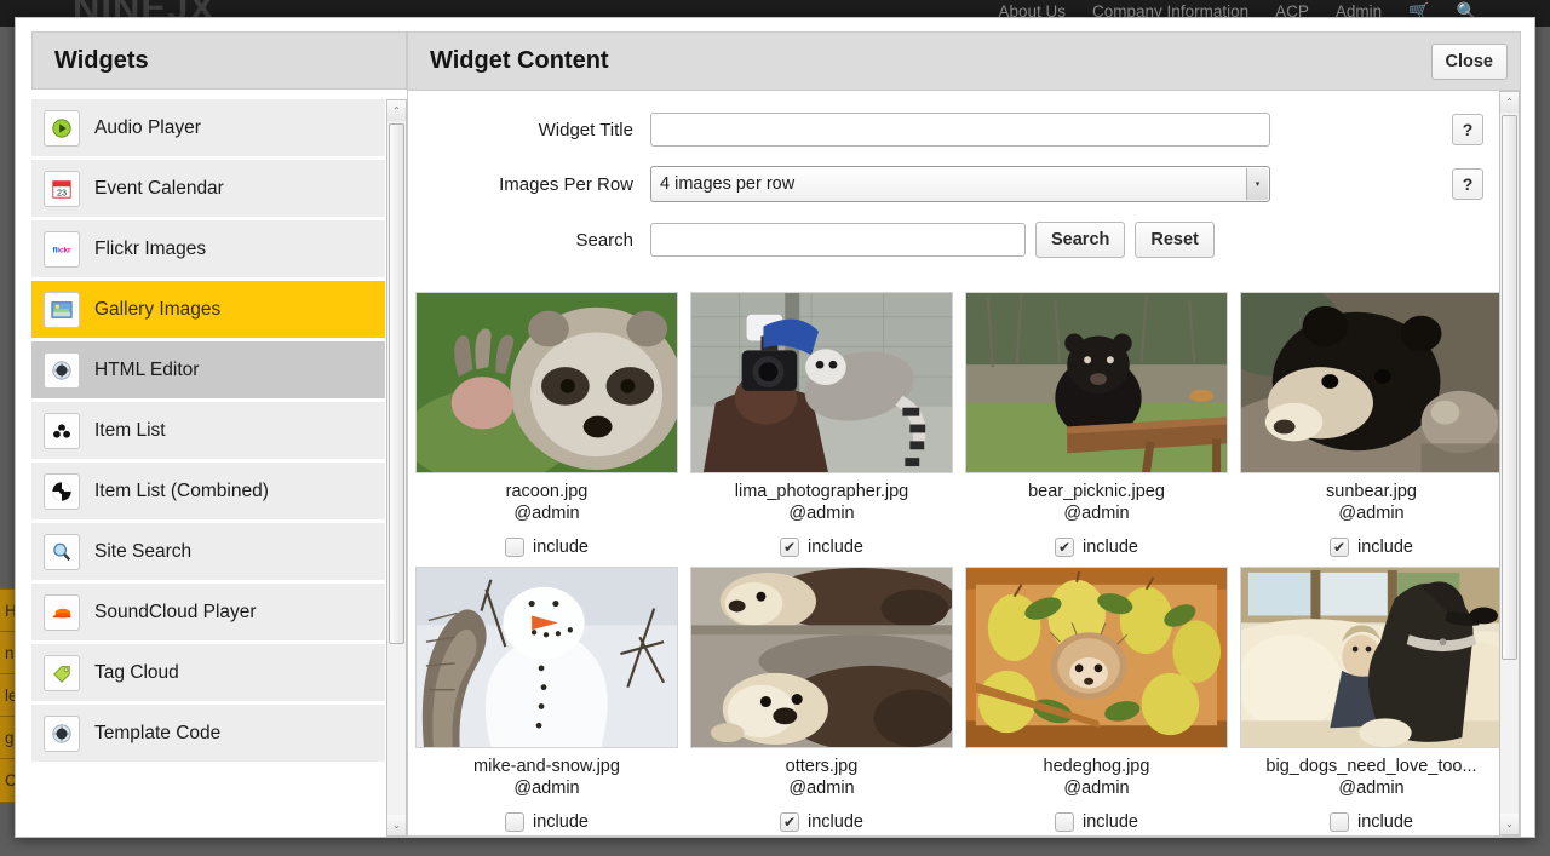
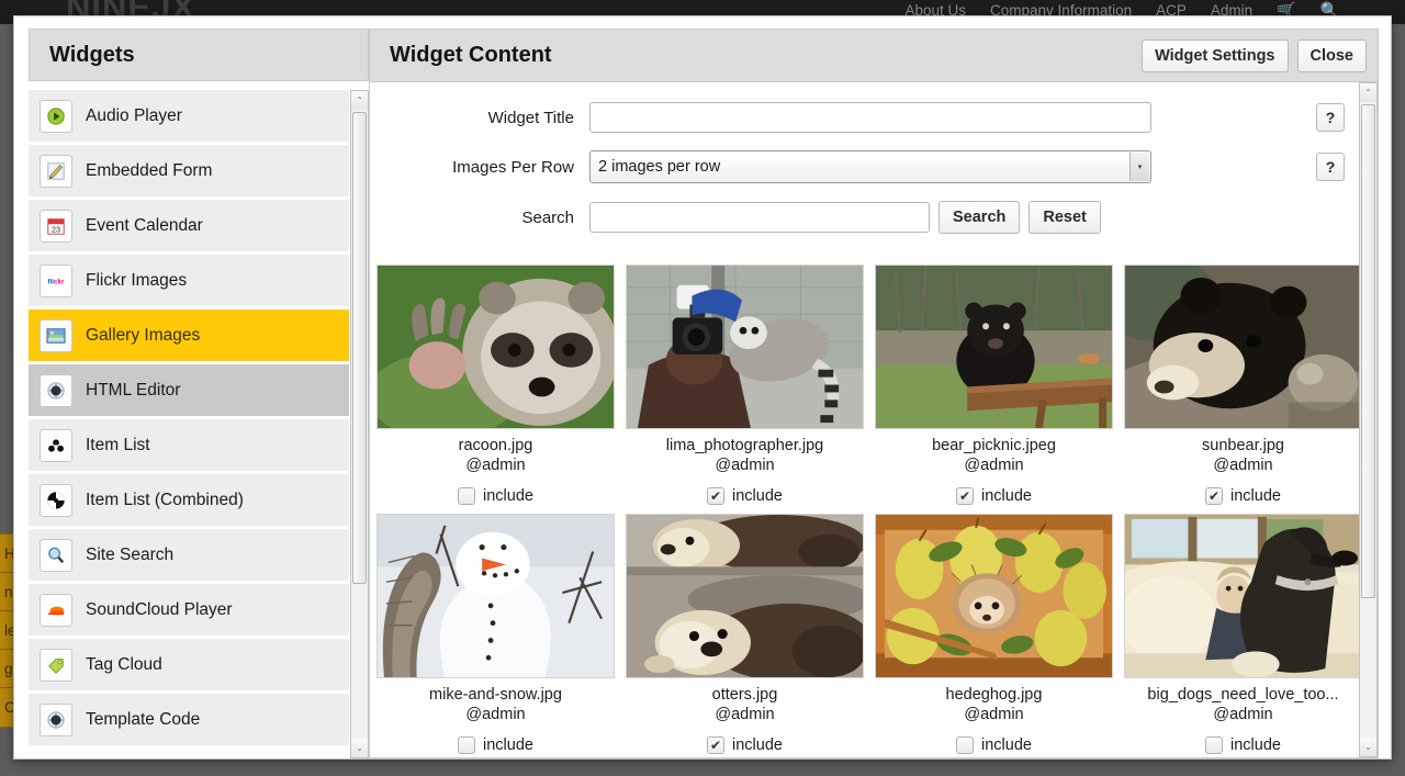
  NINEJX
  About Us
  Company Information
  ACP
  Admin
  🛒
  🔍
  H
  Widgets
  Audio Player
+ Embedded Form
  23
  Event Calendar
  Flickr Images
  Gallery Images
  HTML Editor
  Item List
  Item List (Combined)
  Site Search
  SoundCloud Player
  Tag Cloud
  Template Code
  ⌃
  ⌄
  Widget Content
+ Widget Settings
  Close
  Widget Title
  ?
  Images Per Row
- 4 images per row
+ 2 images per row
  ?
  Search
  Search
  Reset
  racoon.jpg
  @admin
  ✔
  include
  lima_photographer.jpg
  @admin
  ✔
  include
  bear_picknic.jpeg
  @admin
  ✔
  include
  sunbear.jpg
  @admin
  ✔
  include
  mike-and-snow.jpg
  @admin
  ✔
  include
  otters.jpg
  @admin
  ✔
  include
  hedeghog.jpg
  @admin
  ✔
  include
  big_dogs_need_love_too...
  @admin
  ✔
  include
  ⌃
  ⌄
